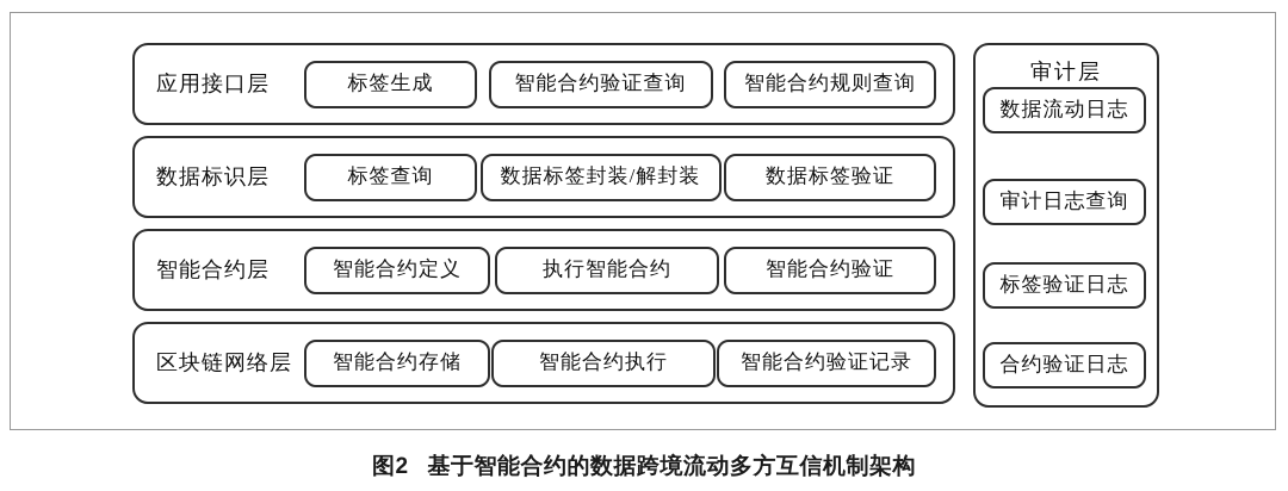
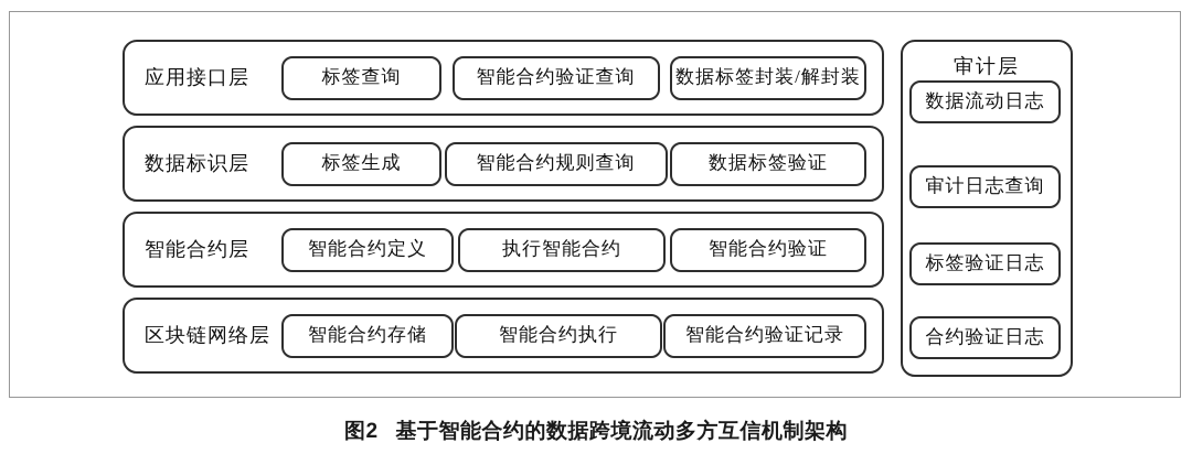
  应用接口层
- 标签生成
+ 标签查询
  智能合约验证查询
- 智能合约规则查询
+ 数据标签封装/解封装
  数据标识层
- 标签查询
+ 标签生成
- 数据标签封装/解封装
+ 智能合约规则查询
  数据标签验证
  智能合约层
  智能合约定义
  执行智能合约
  智能合约验证
  区块链网络层
  智能合约存储
  智能合约执行
  智能合约验证记录
  审计层
  审计日志查询
  标签验证日志
  合约验证日志
  数据流动日志
  图2 基于智能合约的数据跨境流动多方互信机制架构
